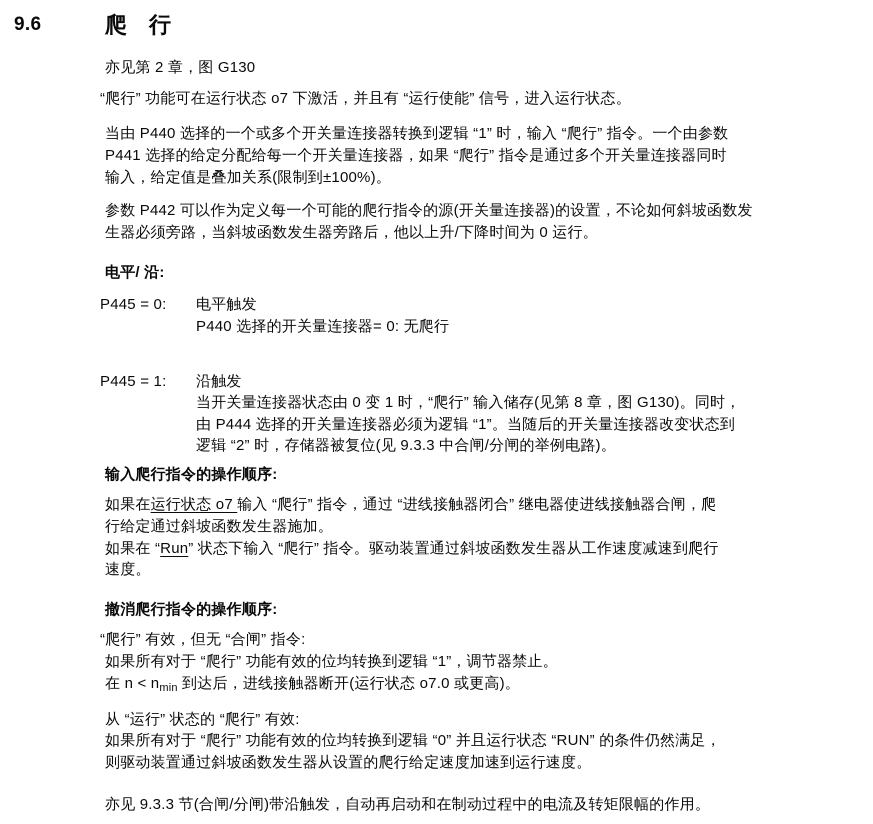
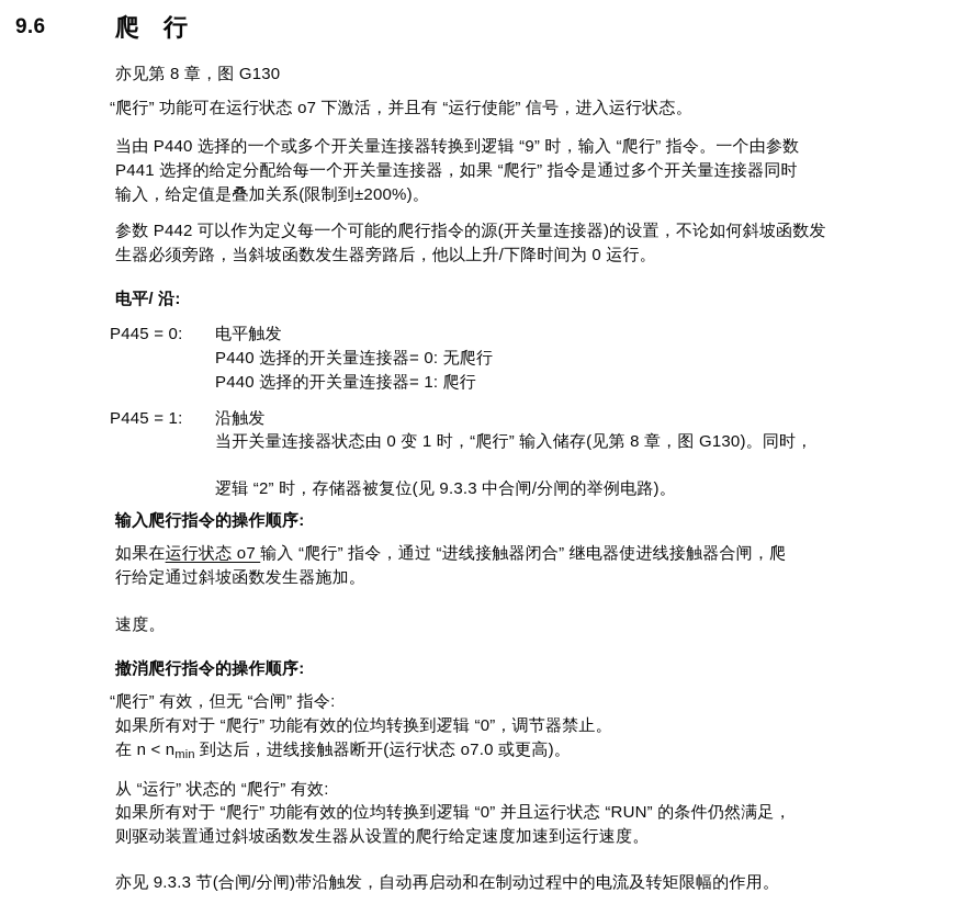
  9.6
  爬 行
- 亦见第 2 章，图 G130
+ 亦见第 8 章，图 G130
  “爬行” 功能可在运行状态 o7 下激活，并且有 “运行使能” 信号，进入运行状态。
- 当由 P440 选择的一个或多个开关量连接器转换到逻辑 “1” 时，输入 “爬行” 指令。一个由参数
+ 当由 P440 选择的一个或多个开关量连接器转换到逻辑 “9” 时，输入 “爬行” 指令。一个由参数
  P441 选择的给定分配给每一个开关量连接器，如果 “爬行” 指令是通过多个开关量连接器同时
- 输入，给定值是叠加关系(限制到±100%)。
+ 输入，给定值是叠加关系(限制到±200%)。
  参数 P442 可以作为定义每一个可能的爬行指令的源(开关量连接器)的设置，不论如何斜坡函数发
  生器必须旁路，当斜坡函数发生器旁路后，他以上升/下降时间为 0 运行。
  电平/ 沿:
  P445 = 0:
  电平触发
  P440 选择的开关量连接器= 0: 无爬行
+ P440 选择的开关量连接器= 1: 爬行
  P445 = 1:
  沿触发
  当开关量连接器状态由 0 变 1 时，“爬行” 输入储存(见第 8 章，图 G130)。同时，
- 由 P444 选择的开关量连接器必须为逻辑 “1”。当随后的开关量连接器改变状态到
  逻辑 “2” 时，存储器被复位(见 9.3.3 中合闸/分闸的举例电路)。
  输入爬行指令的操作顺序:
  如果在运行状态 o7 输入 “爬行” 指令，通过 “进线接触器闭合” 继电器使进线接触器合闸，爬
  行给定通过斜坡函数发生器施加。
- 如果在 “Run” 状态下输入 “爬行” 指令。驱动装置通过斜坡函数发生器从工作速度减速到爬行
  速度。
  撤消爬行指令的操作顺序:
  “爬行” 有效，但无 “合闸” 指令:
- 如果所有对于 “爬行” 功能有效的位均转换到逻辑 “1”，调节器禁止。
+ 如果所有对于 “爬行” 功能有效的位均转换到逻辑 “0”，调节器禁止。
  在 n < nmin 到达后，进线接触器断开(运行状态 o7.0 或更高)。
  从 “运行” 状态的 “爬行” 有效:
  如果所有对于 “爬行” 功能有效的位均转换到逻辑 “0” 并且运行状态 “RUN” 的条件仍然满足，
  则驱动装置通过斜坡函数发生器从设置的爬行给定速度加速到运行速度。
  亦见 9.3.3 节(合闸/分闸)带沿触发，自动再启动和在制动过程中的电流及转矩限幅的作用。
